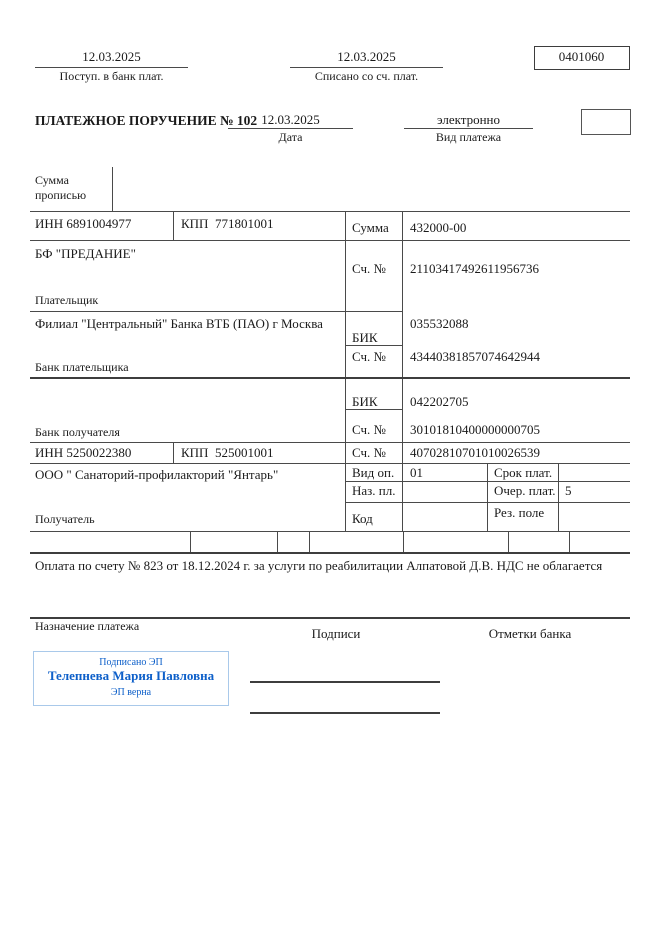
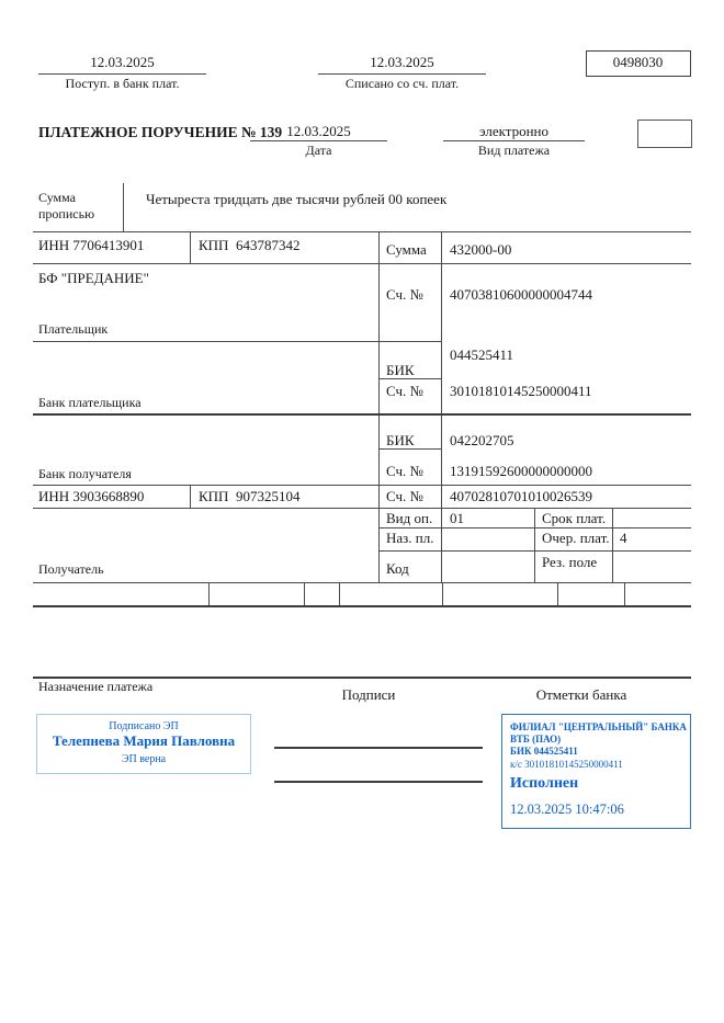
  12.03.2025
  Поступ. в банк плат.
  12.03.2025
  Списано со сч. плат.
- 0401060
+ 0498030
- ПЛАТЕЖНОЕ ПОРУЧЕНИЕ № 102
+ ПЛАТЕЖНОЕ ПОРУЧЕНИЕ № 139
  12.03.2025
  Дата
  электронно
  Вид платежа
  Сумма
  прописью
+ Четыреста тридцать две тысячи рублей 00 копеек
- ИНН 6891004977
+ ИНН 7706413901
- КПП 771801001
+ КПП 643787342
  Сумма
  432000-00
  БФ "ПРЕДАНИЕ"
  Сч. №
- 21103417492611956736
+ 40703810600000004744
  Плательщик
- Филиал "Центральный" Банка ВТБ (ПАО) г Москва
- 035532088
+ 044525411
  БИК
  Сч. №
- 43440381857074642944
+ 30101810145250000411
  Банк плательщика
  БИК
  042202705
  Сч. №
- 30101810400000000705
+ 13191592600000000000
  Банк получателя
- ИНН 5250022380
+ ИНН 3903668890
- КПП 525001001
+ КПП 907325104
  Сч. №
  40702810701010026539
- ООО " Санаторий-профилакторий "Янтарь"
  Получатель
  Вид оп.
  01
  Срок плат.
  Наз. пл.
  Очер. плат.
- 5
+ 4
  Код
  Рез. поле
- Оплата по счету № 823 от 18.12.2024 г. за услуги по реабилитации Алпатовой Д.В. НДС не облагается
  Назначение платежа
  Подписи
  Отметки банка
  Подписано ЭП
  Телепнева Мария Павловна
  ЭП верна
+ ФИЛИАЛ "ЦЕНТРАЛЬНЫЙ" БАНКА
+ ВТБ (ПАО)
+ БИК 044525411
+ к/с 30101810145250000411
+ Исполнен
+ 12.03.2025 10:47:06
